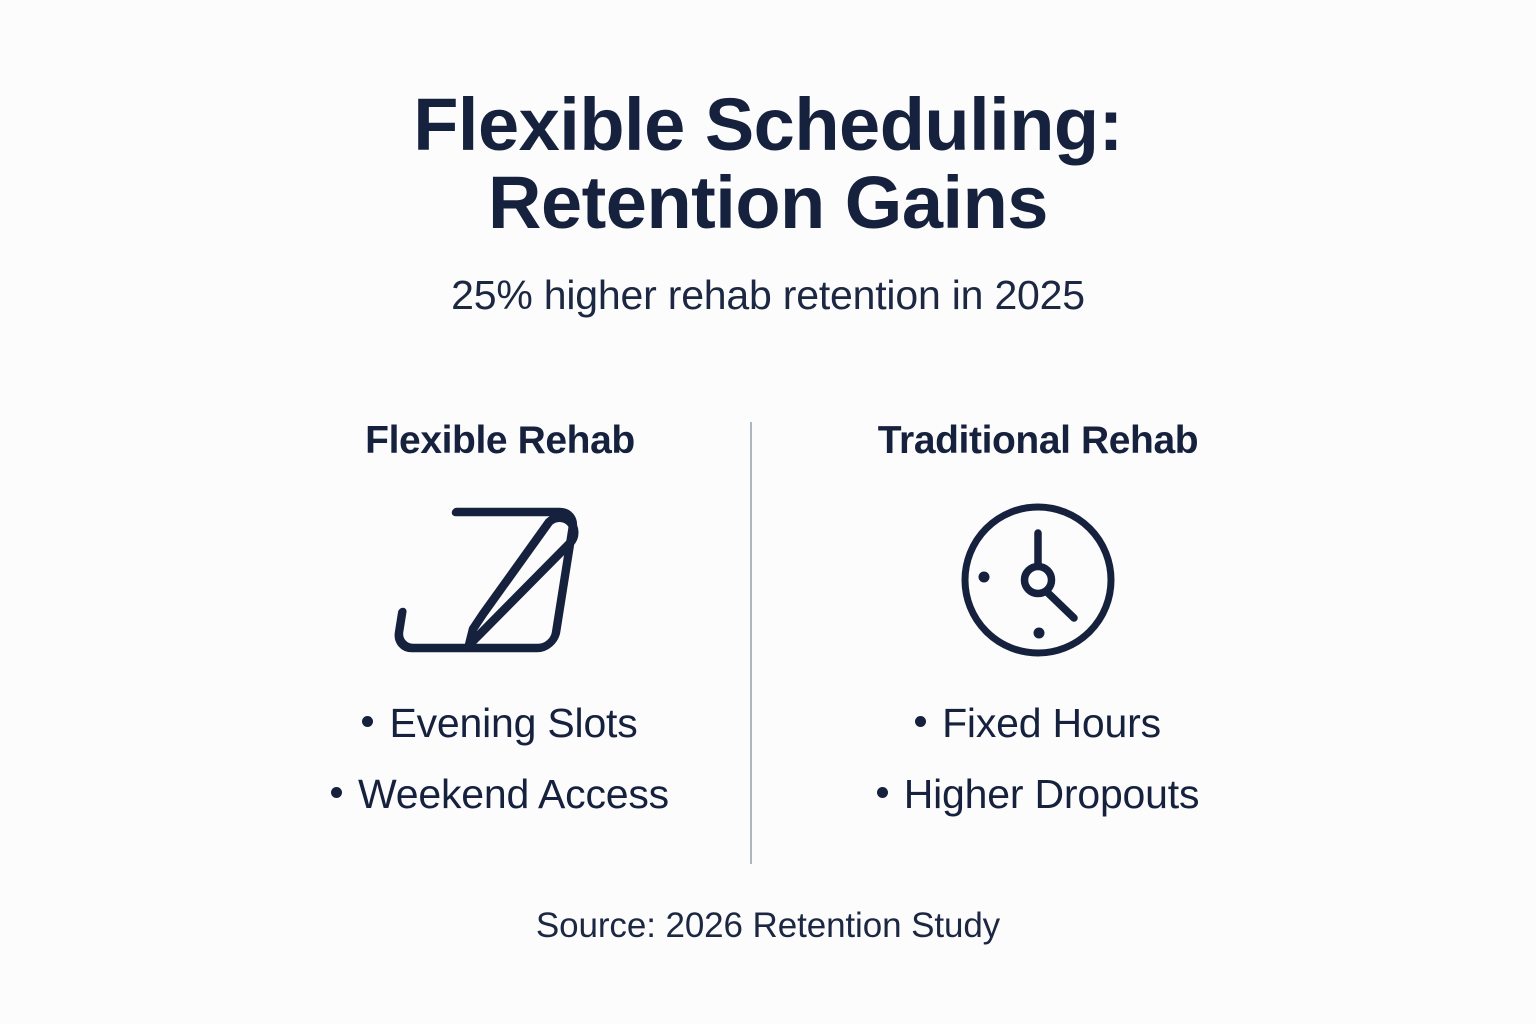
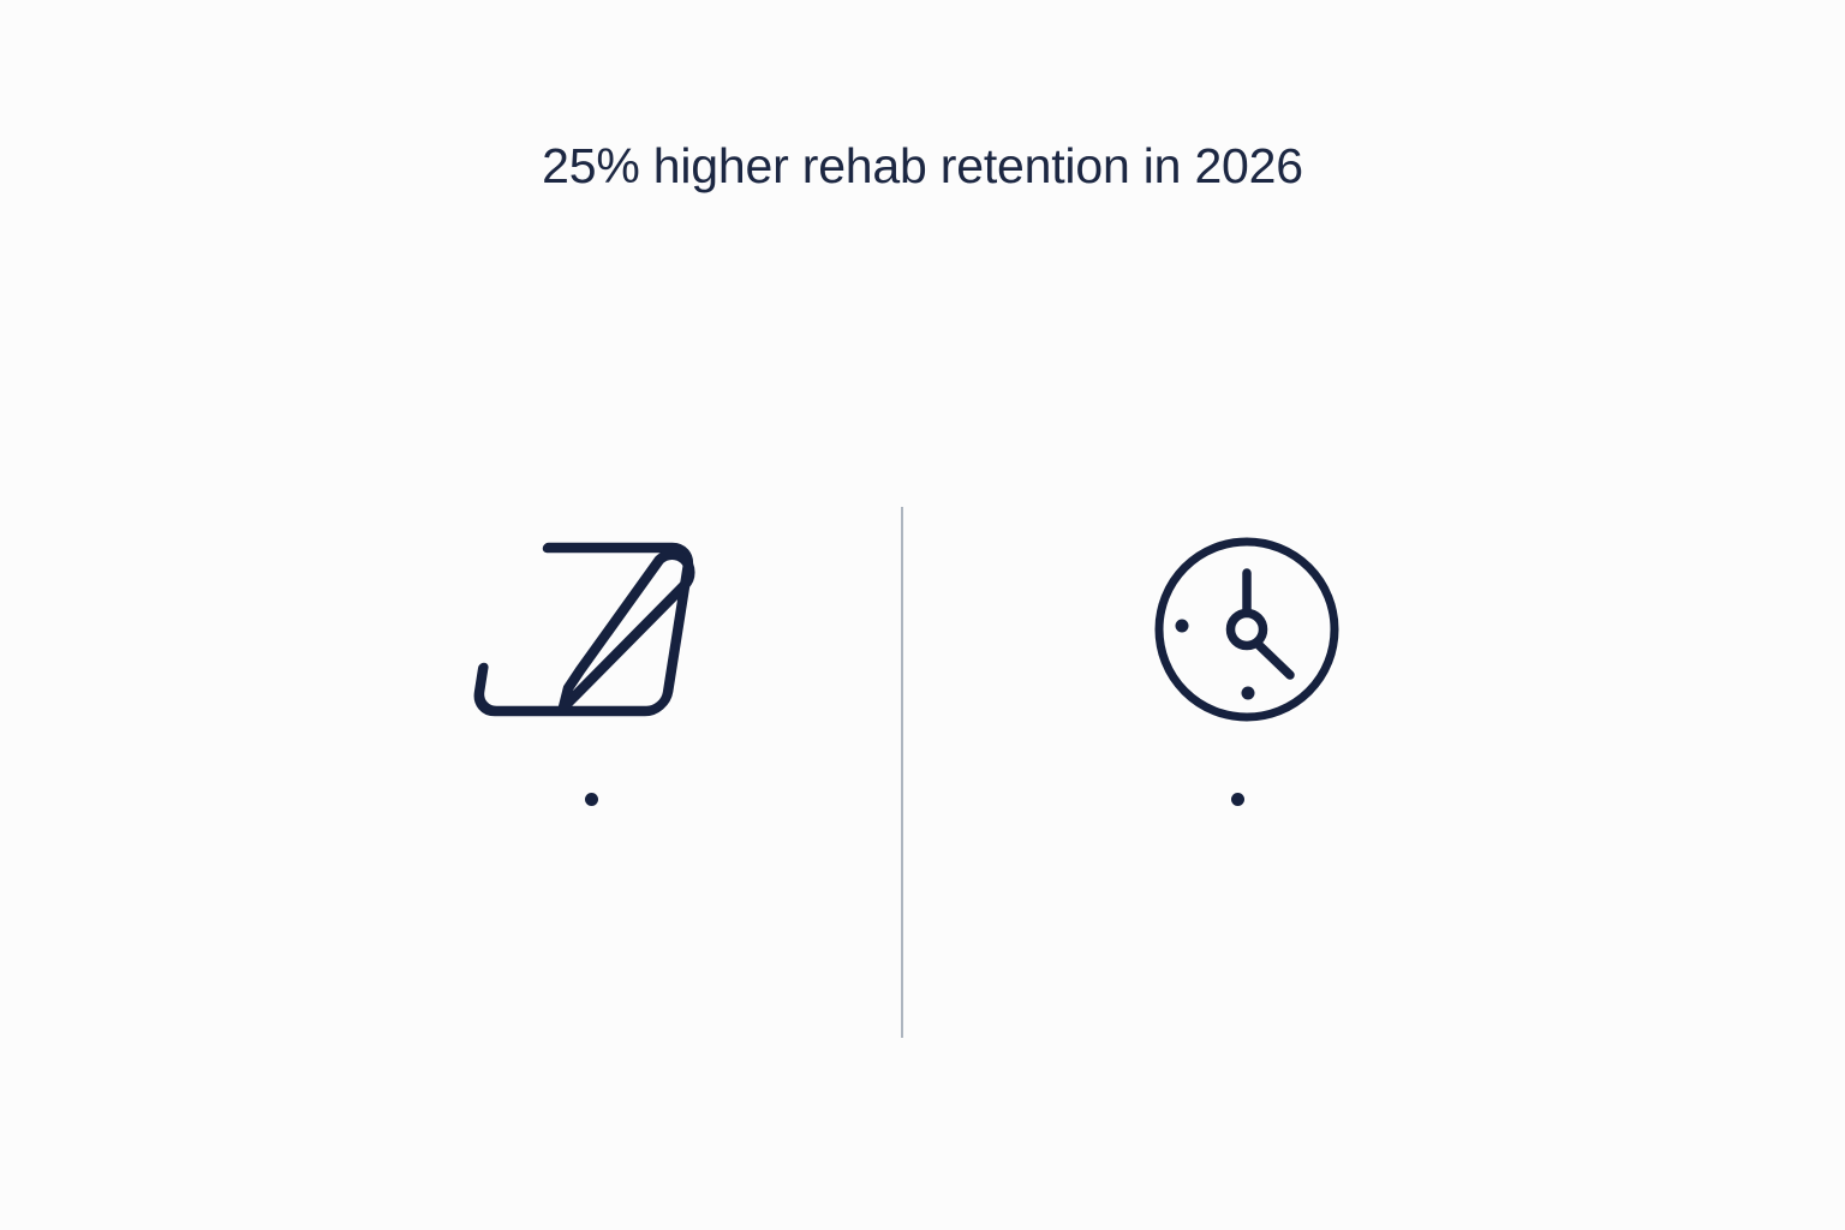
- Flexible Scheduling:
- Retention Gains
- 25% higher rehab retention in 2025
+ 25% higher rehab retention in 2026
- Flexible Rehab
- Evening Slots
- Weekend Access
- Traditional Rehab
- Fixed Hours
- Higher Dropouts
- Source: 2026 Retention Study
